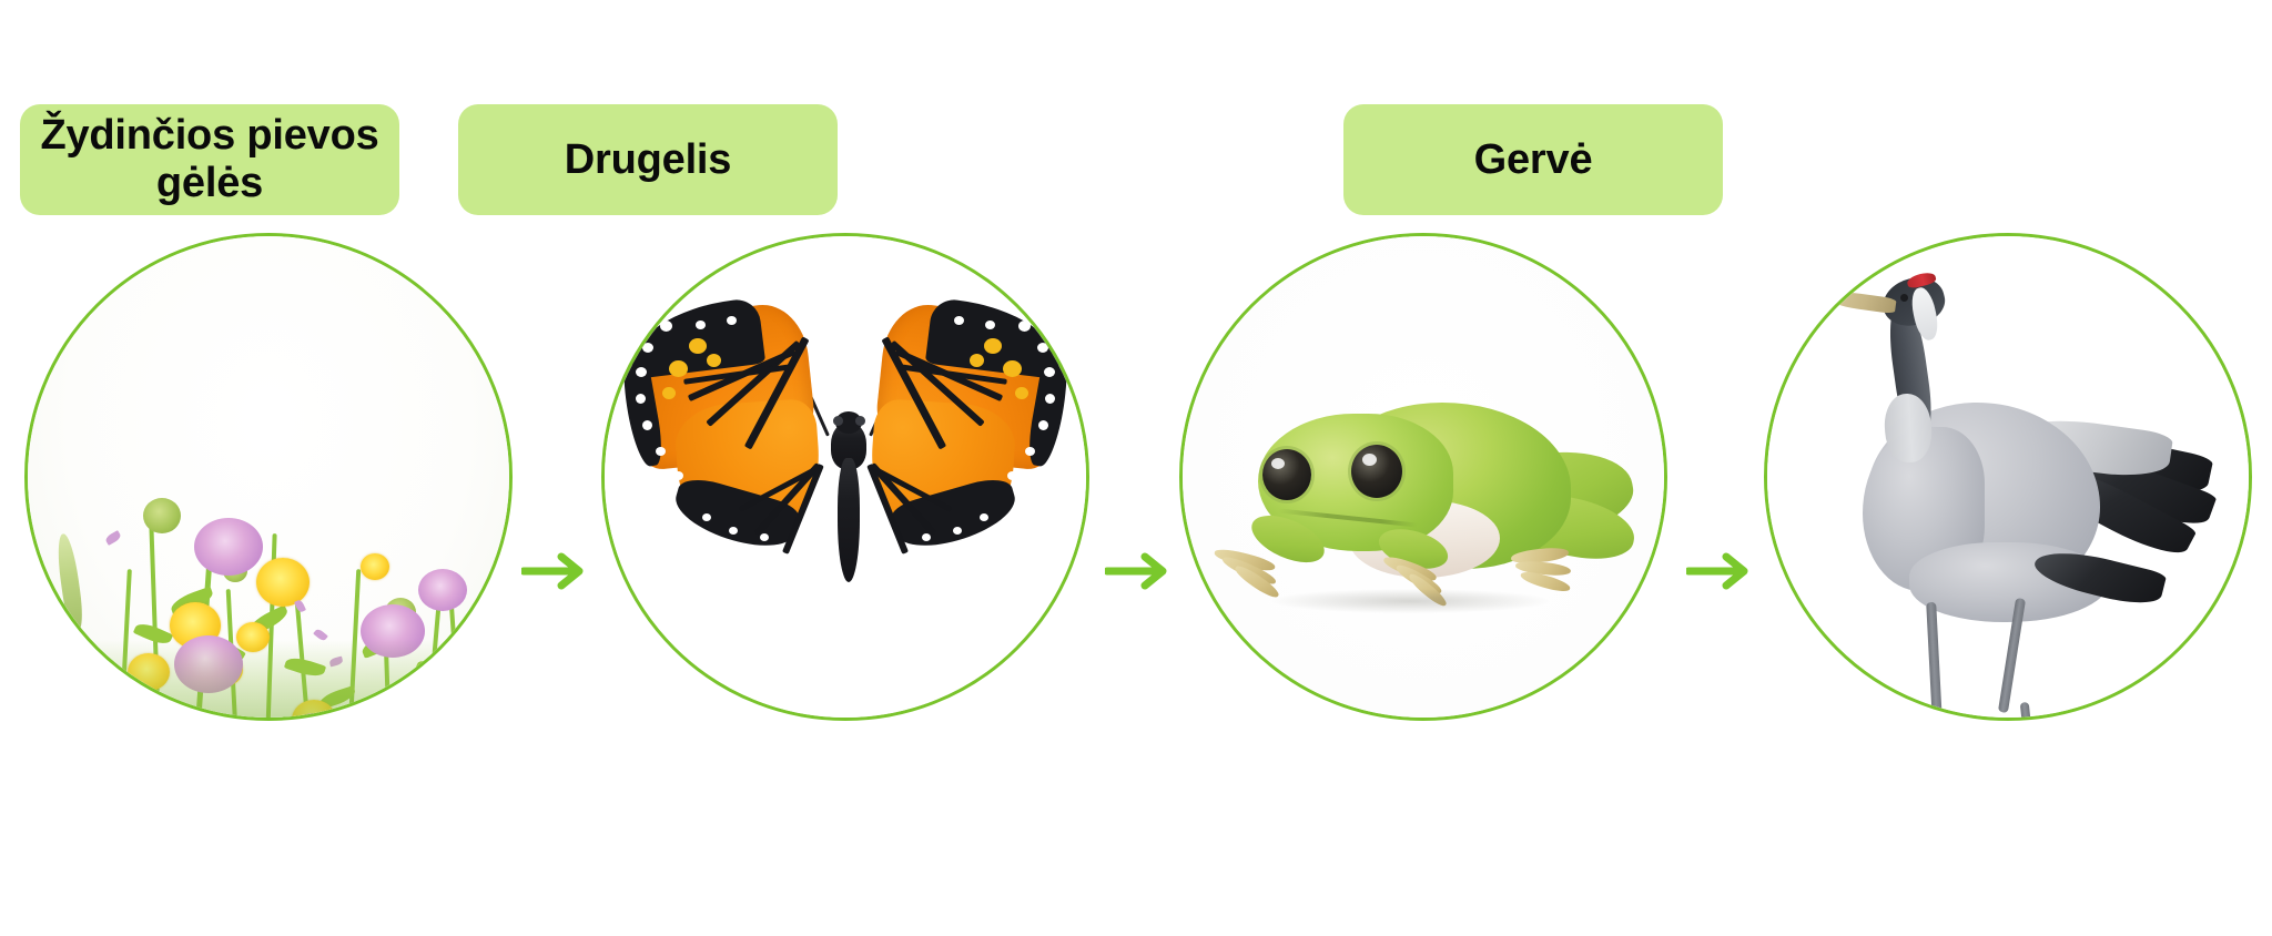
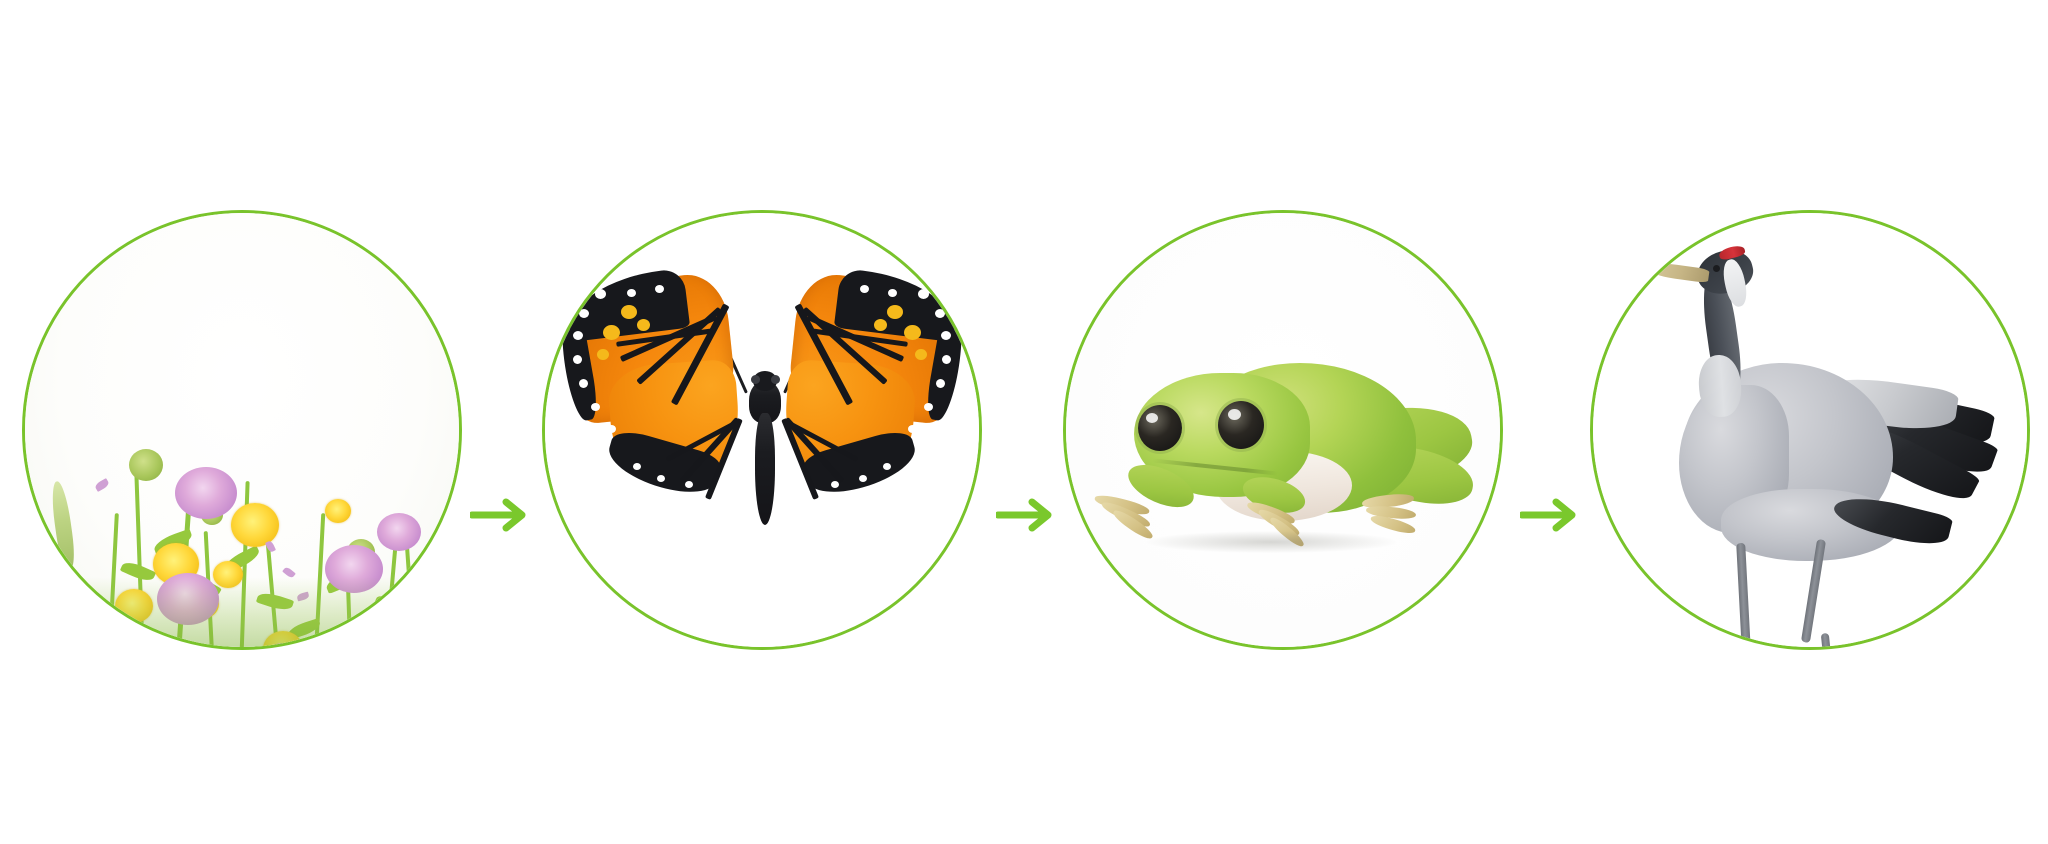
- Žydinčios pievos gėlės
- Drugelis
- Gervė
